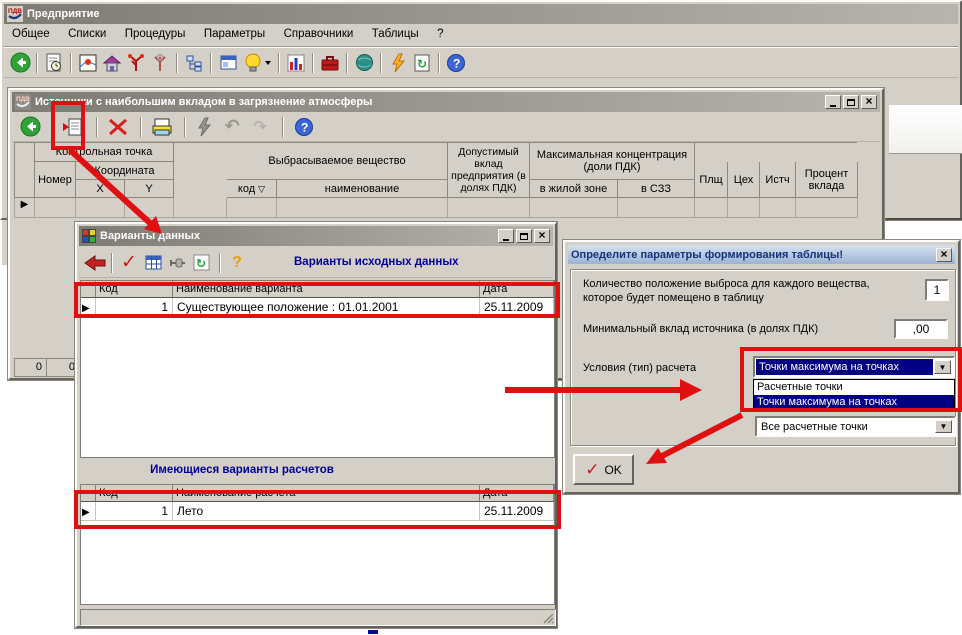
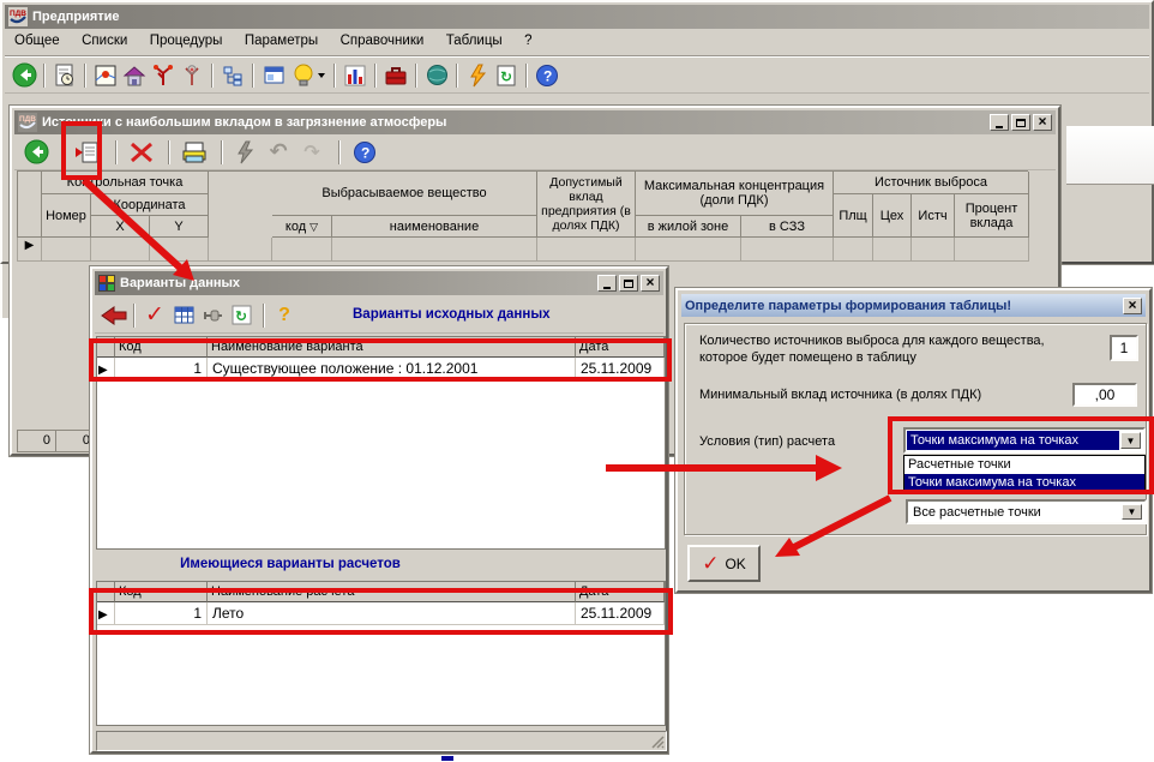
  Предприятие
  Общее Списки Процедуры Параметры Справочники Таблицы ?
  ↻
  ?
  Иси с наибольшим вкладом в загрязнение атмосферы
  ×
  ↶
  ↷
  ?
  Котрольная точка
  Номер
  Координата
  X
  Y
  Выбрасываемое вещество
  код
  ▽
  наименование
  Допустимый вклад предприятия (в долях ПДК)
  Максимальная концентрация (доли ПДК)
  в жилой зоне
  в СЗЗ
+ Источник выброса
  Плщ
  Цех
  Истч
  Процент вклада
  ▶
  0
  0
  Варианты данных
  ×
  ✓
  ↻
  ?
  Варианты исходных данн
  Код
  Наименование варианта
  Дата
  ▶
  1
- Существующее положение : 01.01.2001
+ Существующее положение : 01.12.2001
  25.11.2009
  Имеющиеся варианты расчетов
  ▶
  1
  Лето
  25.11.2009
  Определите параметры формирования таблицы!
  ×
- Количество положение выброса для каждого вещества,
+ Количество источников выброса для каждого вещества,
  которое будет помещено в таблицу
  1
  Минимальный вклад источника (в долях ПДК)
  ,00
  Условия (тип) расчета
  Точки максимума на точках
  ▼
  Расчетные точки
  Точки максимума на точках
  Все расчетные точки
  ▼
  ✓
  OK
